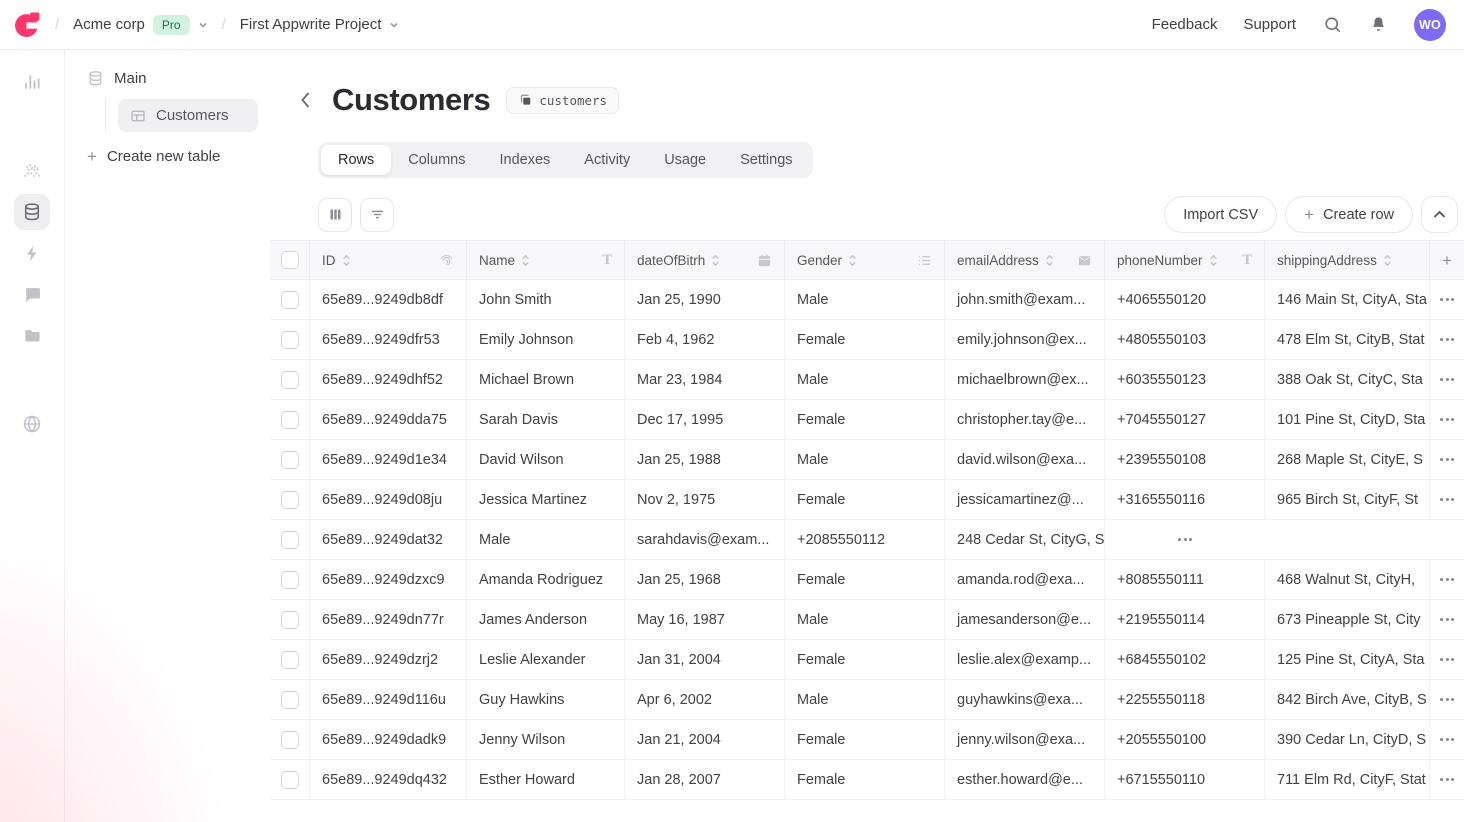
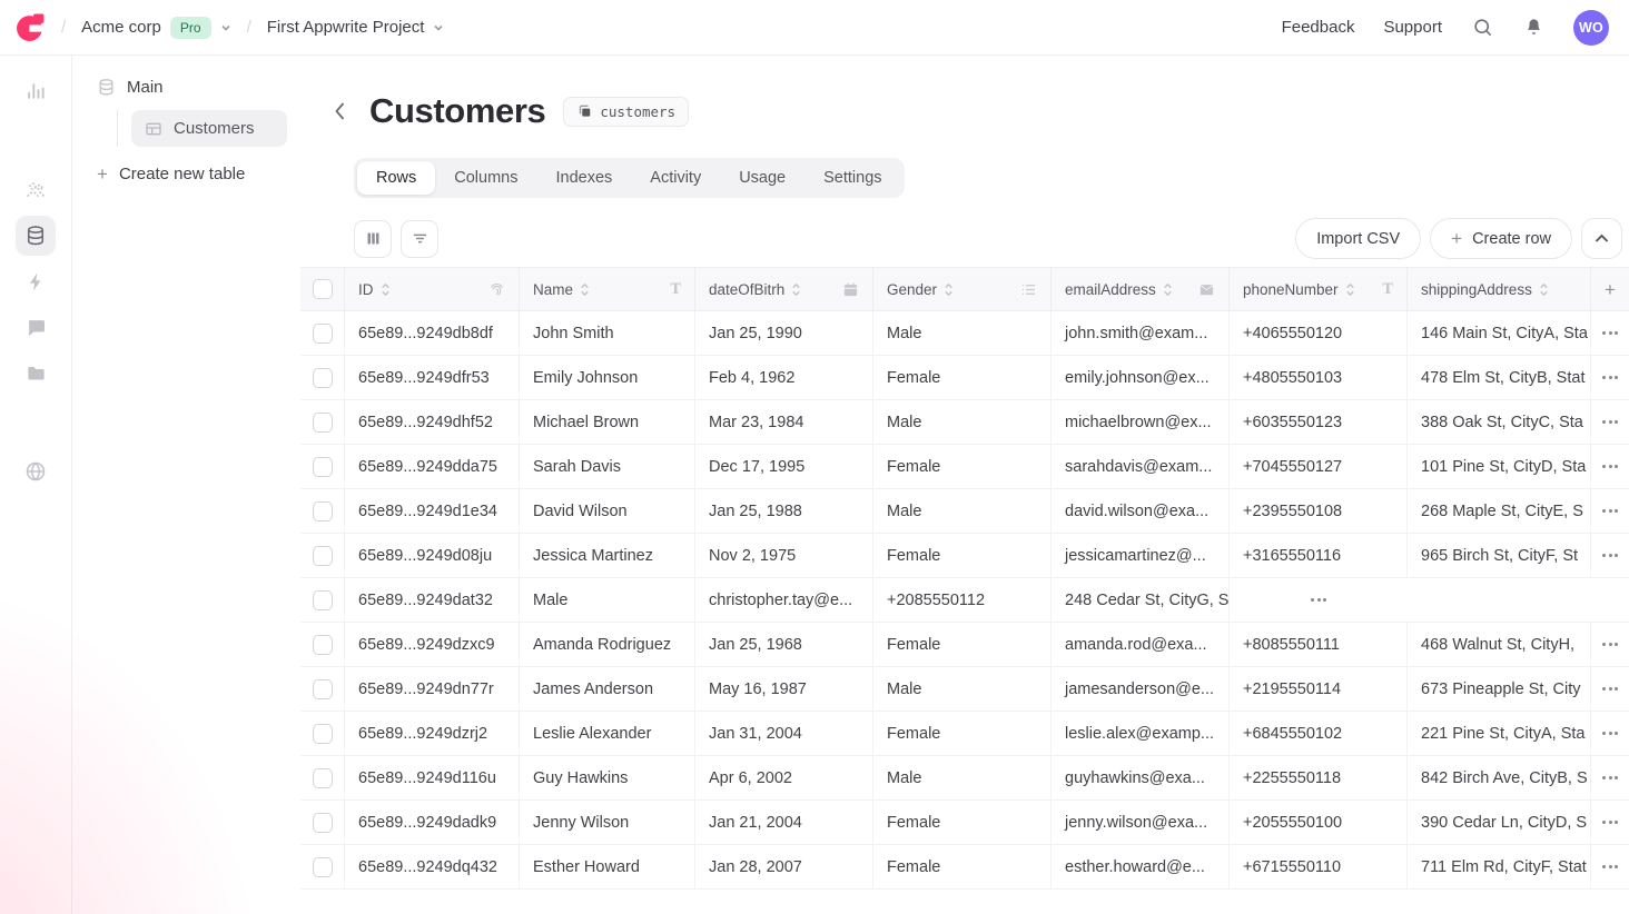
  /
  Acme corp
  Pro
  /
  First Appwrite Project
  Feedback
  Support
  WO
  Customers
  customers
  Rows
  Columns
  Indexes
  Activity
  Usage
  Settings
  Import CSV
  +
  Create row
  Name
  T
  dateOfBitrh
  Gender
  emailAddress
  phoneNumber
  T
  shippingAddress
  +
  e89...9249db8df
  John Smith
  Jan 25, 1990
  Male
  john.smith@exam...
  +4065550120
  146 Main St, CityA, Sta
  e89...9249dfr53
  Emily Johnson
  Feb 4, 1962
  Female
  emily.johnson@ex...
  +4805550103
  478 Elm St, CityB, Stat
  e89...9249dhf52
  Michael Brown
  Mar 23, 1984
  Male
  michaelbrown@ex...
  +6035550123
  388 Oak St, CityC, Sta
  e89...9249dda75
  Sarah Davis
  Dec 17, 1995
  Female
- christopher.tay@e...
+ sarahdavis@exam...
  +7045550127
  101 Pine St, CityD, Sta
  e89...9249d1e34
  David Wilson
  Jan 25, 1988
  Male
  david.wilson@exa...
  +2395550108
  268 Maple St, CityE, S
  e89...9249d08ju
  Jessica Martinez
  Nov 2, 1975
  Female
  jessicamartinez@...
  +3165550116
  965 Birch St, CityF, St
  e89...9249dat32
  Male
- sarahdavis@exam...
+ christopher.tay@e...
  +2085550112
  248 Cedar St, CityG, S
  e89...9249dzxc9
  Amanda Rodriguez
  Jan 25, 1968
  Female
  amanda.rod@exa...
  +8085550111
  468 Walnut St, CityH,
  e89...9249dn77r
  James Anderson
  May 16, 1987
  Male
  jamesanderson@e...
  +2195550114
  673 Pineapple St, City
  e89...9249dzrj2
  Leslie Alexander
  Jan 31, 2004
  Female
  leslie.alex@examp...
  +6845550102
- 125 Pine St, CityA, Sta
+ 221 Pine St, CityA, Sta
  e89...9249d116u
  Guy Hawkins
  Apr 6, 2002
  Male
  guyhawkins@exa...
  +2255550118
  842 Birch Ave, CityB, S
  e89...9249dadk9
  Jenny Wilson
  Jan 21, 2004
  Female
  jenny.wilson@exa...
  +2055550100
  390 Cedar Ln, CityD, S
  e89...9249dq432
  Esther Howard
  Jan 28, 2007
  Female
  esther.howard@e...
  +6715550110
  711 Elm Rd, CityF, Stat
